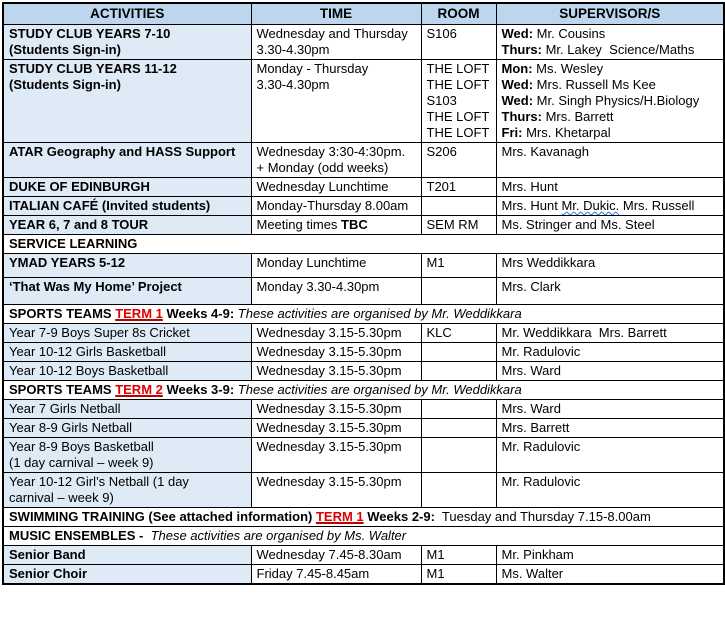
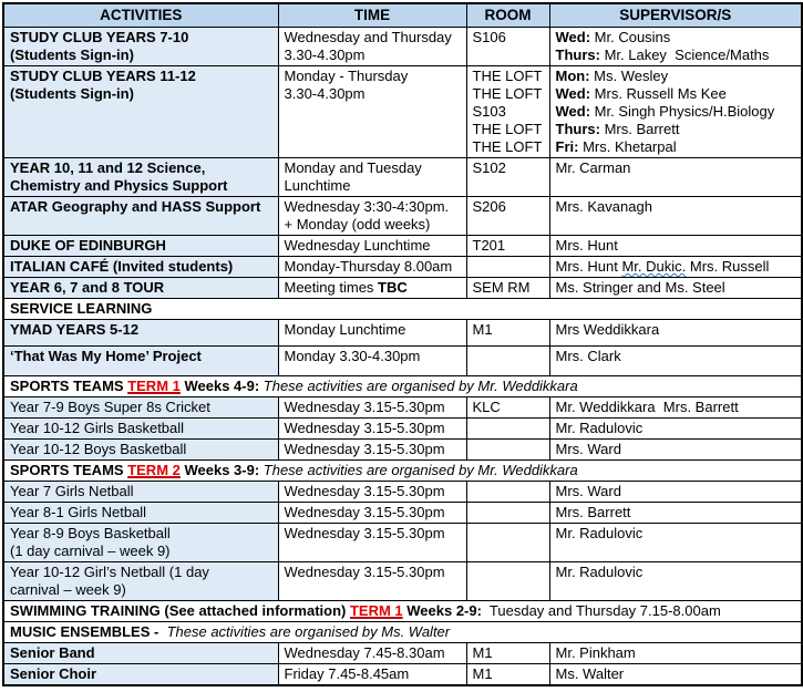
  ACTIVITIES	TIME	ROOM	SUPERVISOR/S
  STUDY CLUB YEARS 7-10(Students Sign-in)	Wednesday and Thursday3.30-4.30pm	S106	Wed: Mr. CousinsThurs: Mr. Lakey Science/Maths
  STUDY CLUB YEARS 11-12(Students Sign-in)	Monday - Thursday3.30-4.30pm	THE LOFTTHE LOFTS103THE LOFTTHE LOFT	Mon: Ms. WesleyWed: Mrs. Russell Ms KeeWed: Mr. Singh Physics/H.BiologyThurs: Mrs. BarrettFri: Mrs. Khetarpal
+ YEAR 10, 11 and 12 Science,Chemistry and Physics Support	Monday and TuesdayLunchtime	S102	Mr. Carman
  ATAR Geography and HASS Support	Wednesday 3:30-4:30pm.+ Monday (odd weeks)	S206	Mrs. Kavanagh
  DUKE OF EDINBURGH	Wednesday Lunchtime	T201	Mrs. Hunt
  ITALIAN CAFÉ (Invited students)	Monday-Thursday 8.00am		Mrs. Hunt Mr. Dukic. Mrs. Russell
  YEAR 6, 7 and 8 TOUR	Meeting times TBC	SEM RM	Ms. Stringer and Ms. Steel
  SERVICE LEARNING
  YMAD YEARS 5-12	Monday Lunchtime	M1	Mrs Weddikkara
  ‘That Was My Home’ Project	Monday 3.30-4.30pm		Mrs. Clark
  SPORTS TEAMS TERM 1 Weeks 4-9: These activities are organised by Mr. Weddikkara
  Year 7-9 Boys Super 8s Cricket	Wednesday 3.15-5.30pm	KLC	Mr. Weddikkara Mrs. Barrett
  Year 10-12 Girls Basketball	Wednesday 3.15-5.30pm		Mr. Radulovic
  Year 10-12 Boys Basketball	Wednesday 3.15-5.30pm		Mrs. Ward
  SPORTS TEAMS TERM 2 Weeks 3-9: These activities are organised by Mr. Weddikkara
  Year 7 Girls Netball	Wednesday 3.15-5.30pm		Mrs. Ward
- Year 8-9 Girls Netball	Wednesday 3.15-5.30pm		Mrs. Barrett
+ Year 8-1 Girls Netball	Wednesday 3.15-5.30pm		Mrs. Barrett
  Year 8-9 Boys Basketball(1 day carnival – week 9)	Wednesday 3.15-5.30pm		Mr. Radulovic
  Year 10-12 Girl’s Netball (1 daycarnival – week 9)	Wednesday 3.15-5.30pm		Mr. Radulovic
  SWIMMING TRAINING (See attached information) TERM 1 Weeks 2-9: Tuesday and Thursday 7.15-8.00am
  MUSIC ENSEMBLES - These activities are organised by Ms. Walter
  Senior Band	Wednesday 7.45-8.30am	M1	Mr. Pinkham
  Senior Choir	Friday 7.45-8.45am	M1	Ms. Walter
